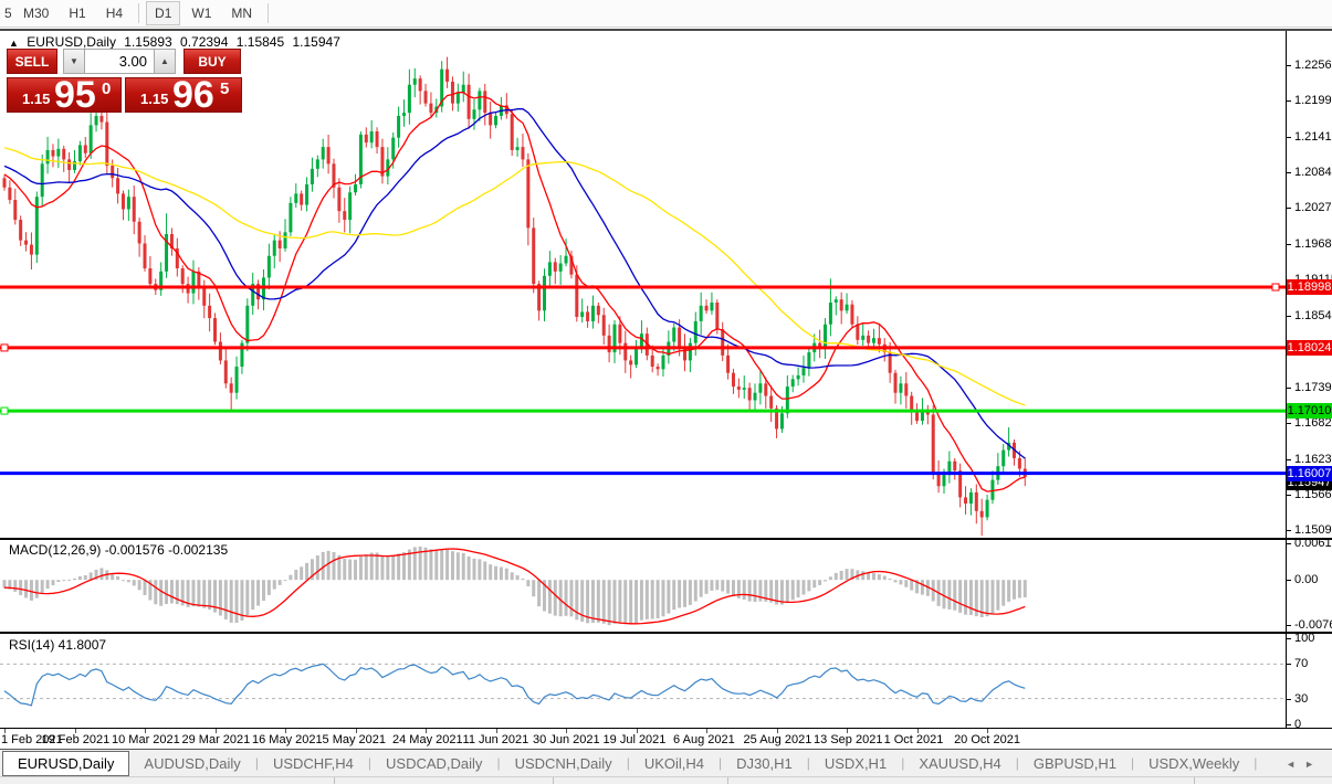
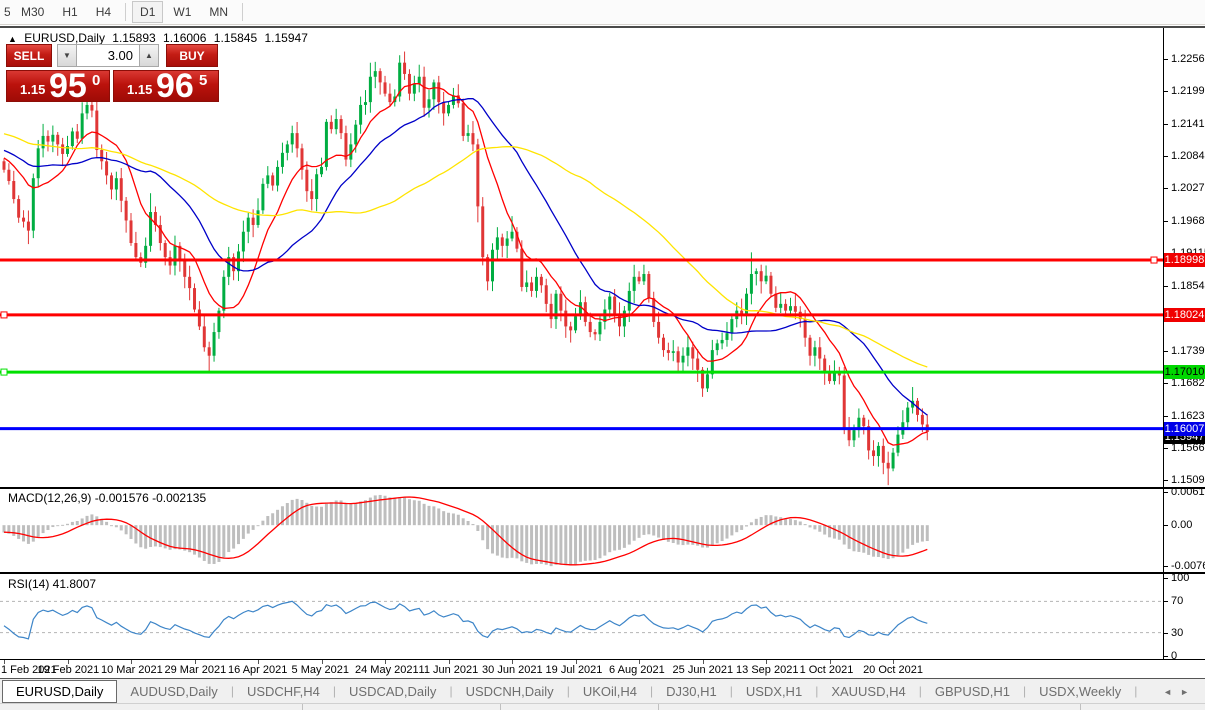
  5
  M30
  H1
  H4
  D1
  W1
  MN
- ▲ EURUSD,Daily 1.15893 0.72394 1.15845 1.15947
+ ▲ EURUSD,Daily 1.15893 1.16006 1.15845 1.15947
  SELL
  ▼
  3.00
  ▲
  BUY
  1.15
  95
  0
  1.15
  96
  5
  MACD(12,26,9) -0.001576 -0.002135
  RSI(14) 41.8007
  1.2256
  1.2199
  1.2141
  1.2084
  1.2027
  1.1968
  1.1854
  1.1739
  1.1682
  1.1623
  1.1566
  1.1509
  0.0061
  0.00
  100
  70
  30
  0
  1 Feb 2021
  19 Feb 2021
  10 Mar 2021
  29 Mar 2021
- 16 May 2021
+ 16 Apr 2021
  5 May 2021
  24 May 2021
  11 Jun 2021
  30 Jun 2021
  19 Jul 2021
  6 Aug 2021
- 25 Aug 2021
+ 25 Jun 2021
  13 Sep 2021
  1 Oct 2021
  20 Oct 2021
  1.18998
  1.18024
  1.17010
  1.15947
  1.16007
  EURUSD,Daily
  AUDUSD,Daily
  USDCHF,H4
  USDCAD,Daily
  USDCNH,Daily
  UKOil,H4
  DJ30,H1
  USDX,H1
  XAUUSD,H4
  GBPUSD,H1
  USDX,Weekly
  ◄►
